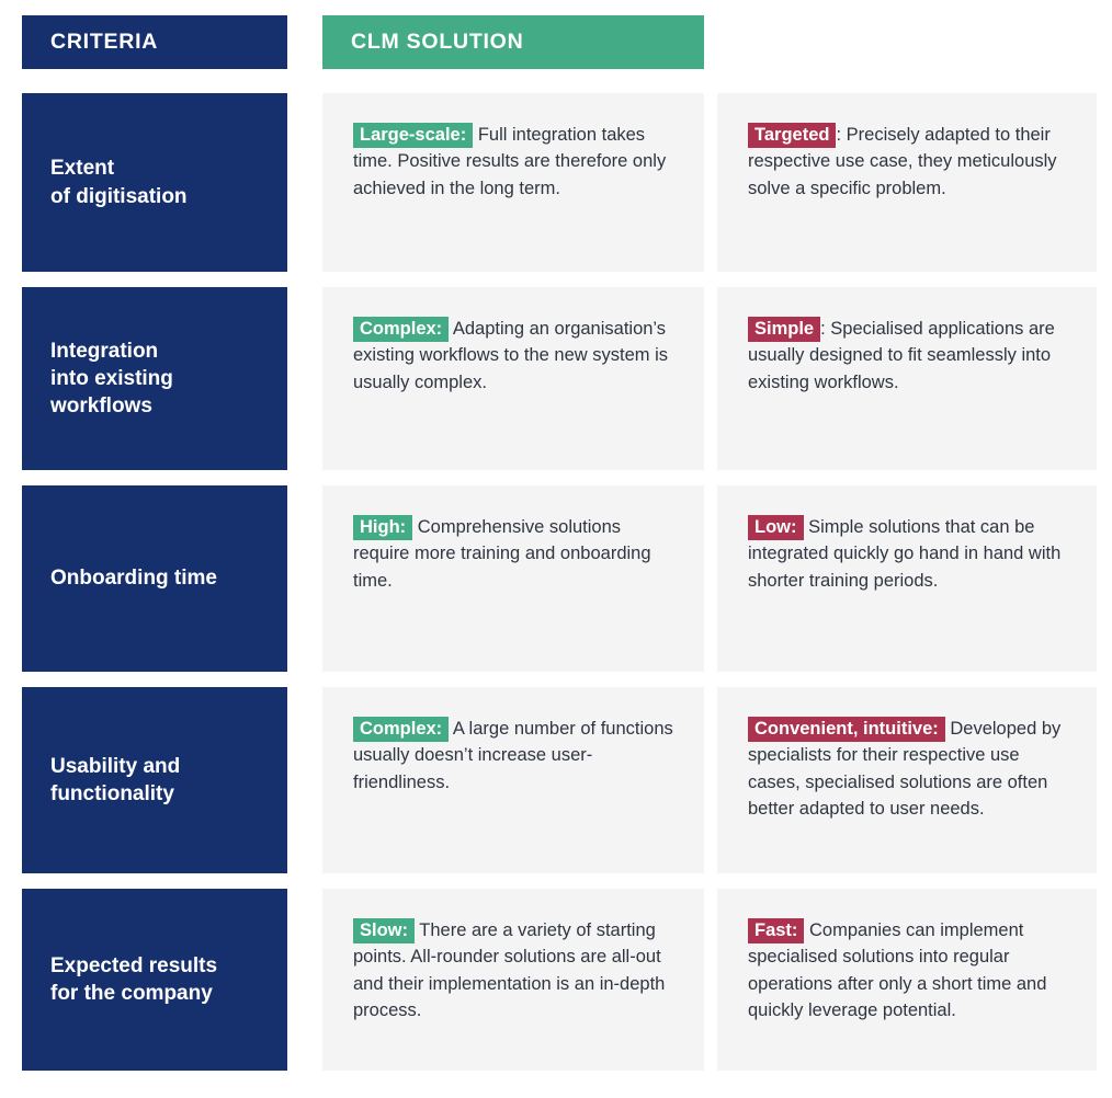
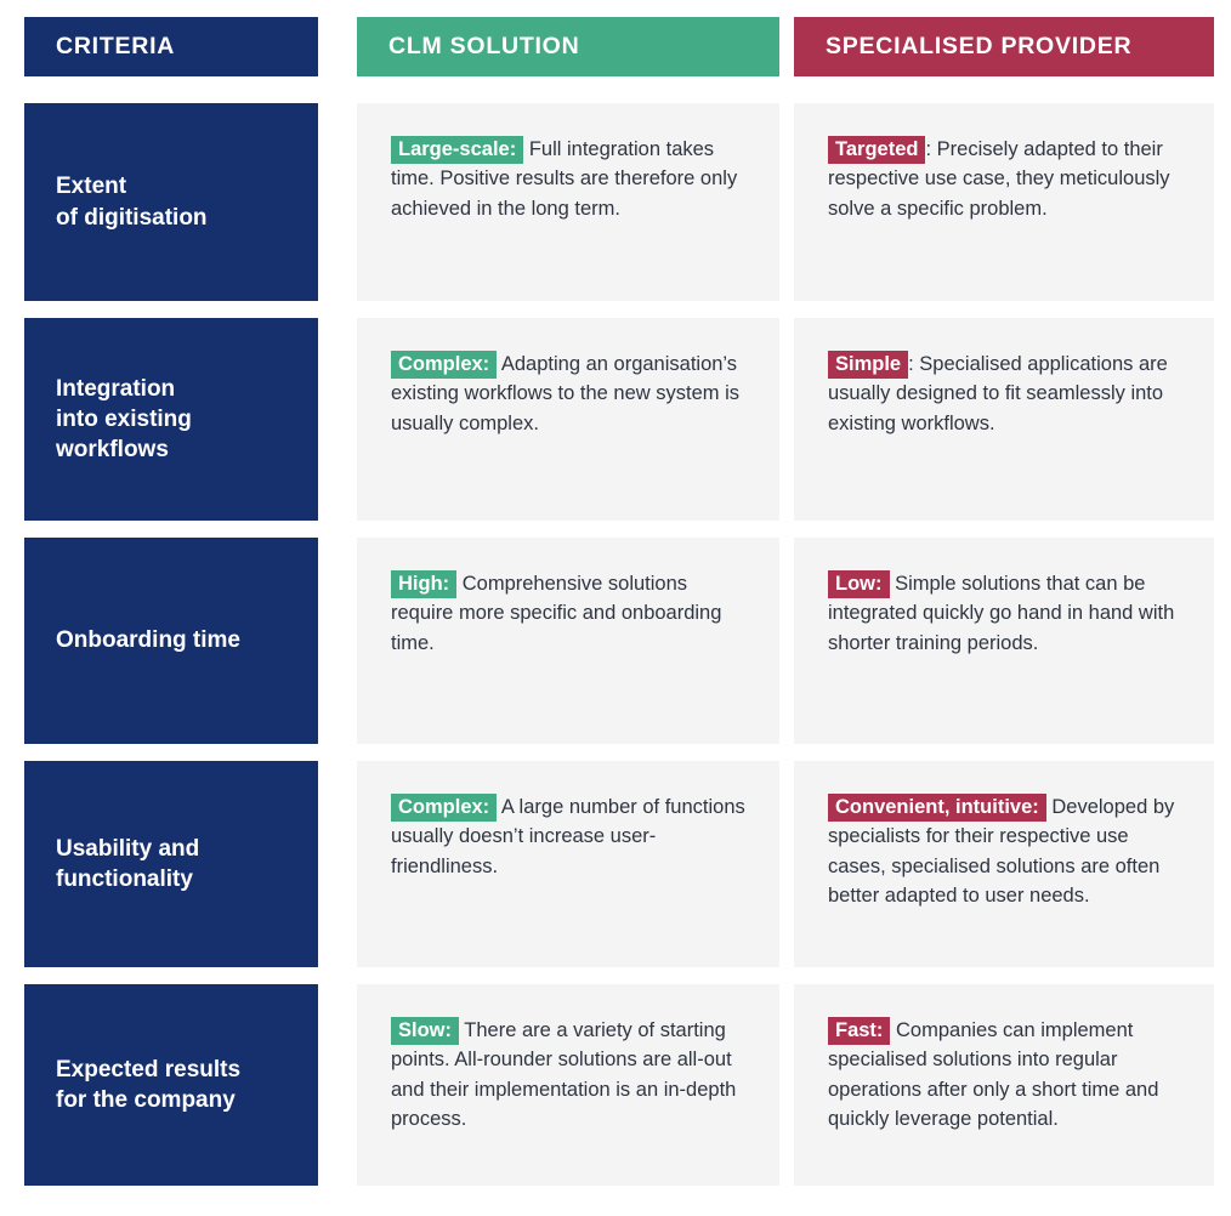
  CRITERIA
  CLM SOLUTION
+ SPECIALISED PROVIDER
  Extent
  of digitisation
  Large-scale: Full integration takes time. Positive results are therefore only achieved in the long term.
  Targeted : Precisely adapted to their respective use case, they meticulously solve a specific problem.
  Integration
  into existing
  workflows
  Complex: Adapting an organisation’s existing workflows to the new system is usually complex.
  Simple : Specialised applications are usually designed to fit seamlessly into existing workflows.
  Onboarding time
- High: Comprehensive solutions require more training and onboarding time.
+ High: Comprehensive solutions require more specific and onboarding time.
  Low: Simple solutions that can be integrated quickly go hand in hand with shorter training periods.
  Usability and
  functionality
  Complex: A large number of functions usually doesn’t increase user-friendliness.
  Convenient, intuitive: Developed by specialists for their respective use cases, specialised solutions are often better adapted to user needs.
  Expected results
  for the company
  Slow: There are a variety of starting points. All-rounder solutions are all-out and their implementation is an in-depth process.
  Fast: Companies can implement specialised solutions into regular operations after only a short time and quickly leverage potential.
